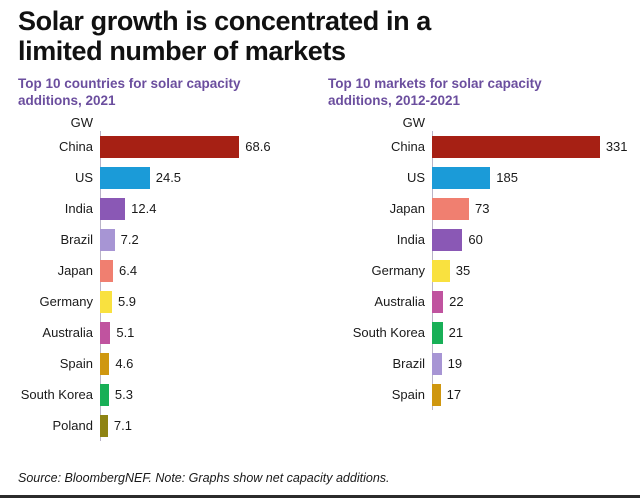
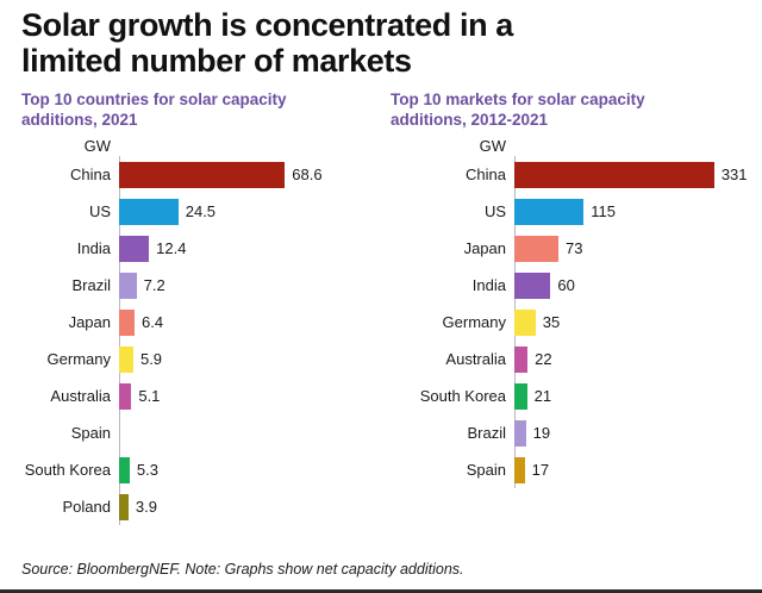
  Solar growth is concentrated in a
  limited number of markets
  Top 10 countries for solar capacity
  additions, 2021
  GW
  China
  68.6
  US
  24.5
  India
  12.4
  Brazil
  7.2
  Japan
  6.4
  Germany
  5.9
  Australia
  5.1
  Spain
- 4.6
  South Korea
  5.3
  Poland
- 7.1
+ 3.9
  Top 10 markets for solar capacity
  additions, 2012-2021
  GW
  China
  331
  US
- 185
+ 115
  Japan
  73
  India
  60
  Germany
  35
  Australia
  22
  South Korea
  21
  Brazil
  19
  Spain
  17
  Source: BloombergNEF. Note: Graphs show net capacity additions.
